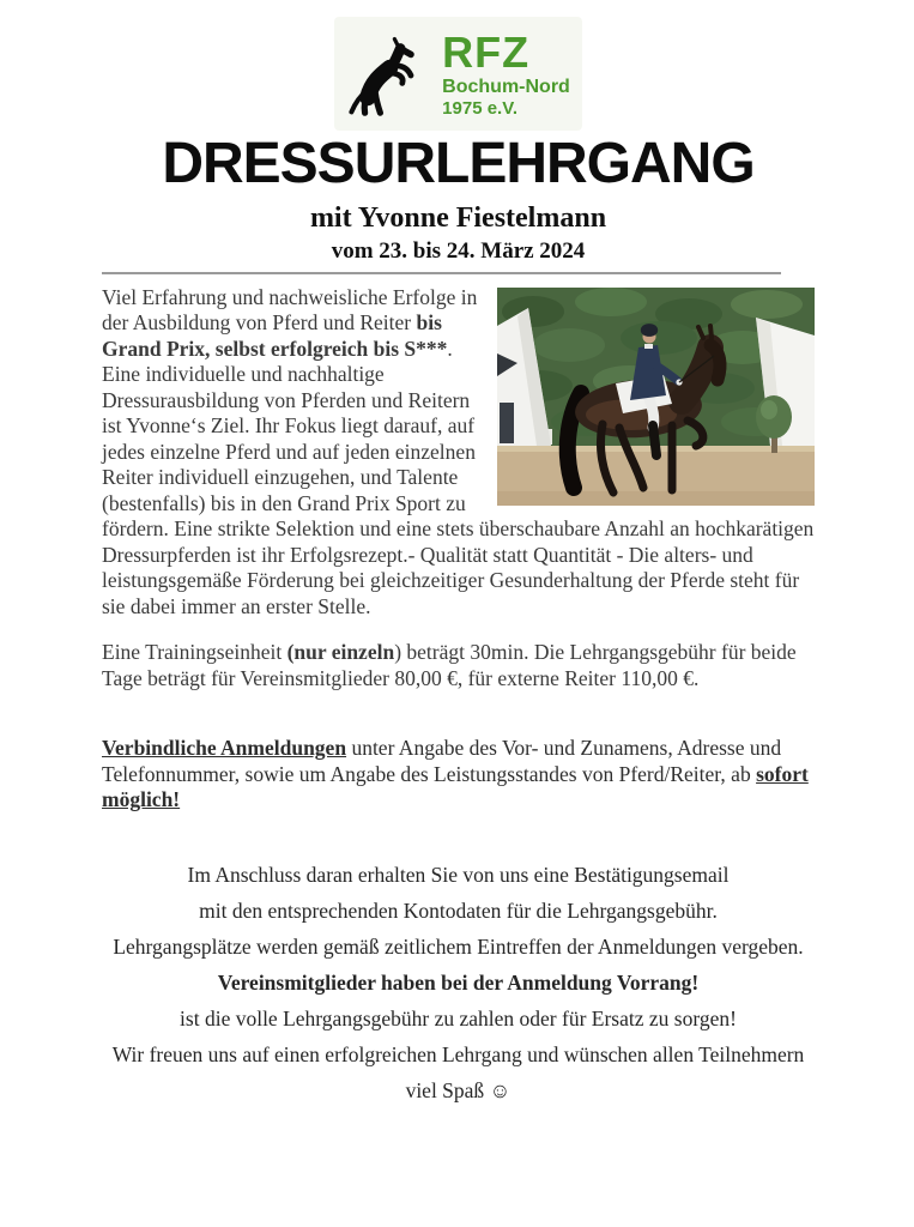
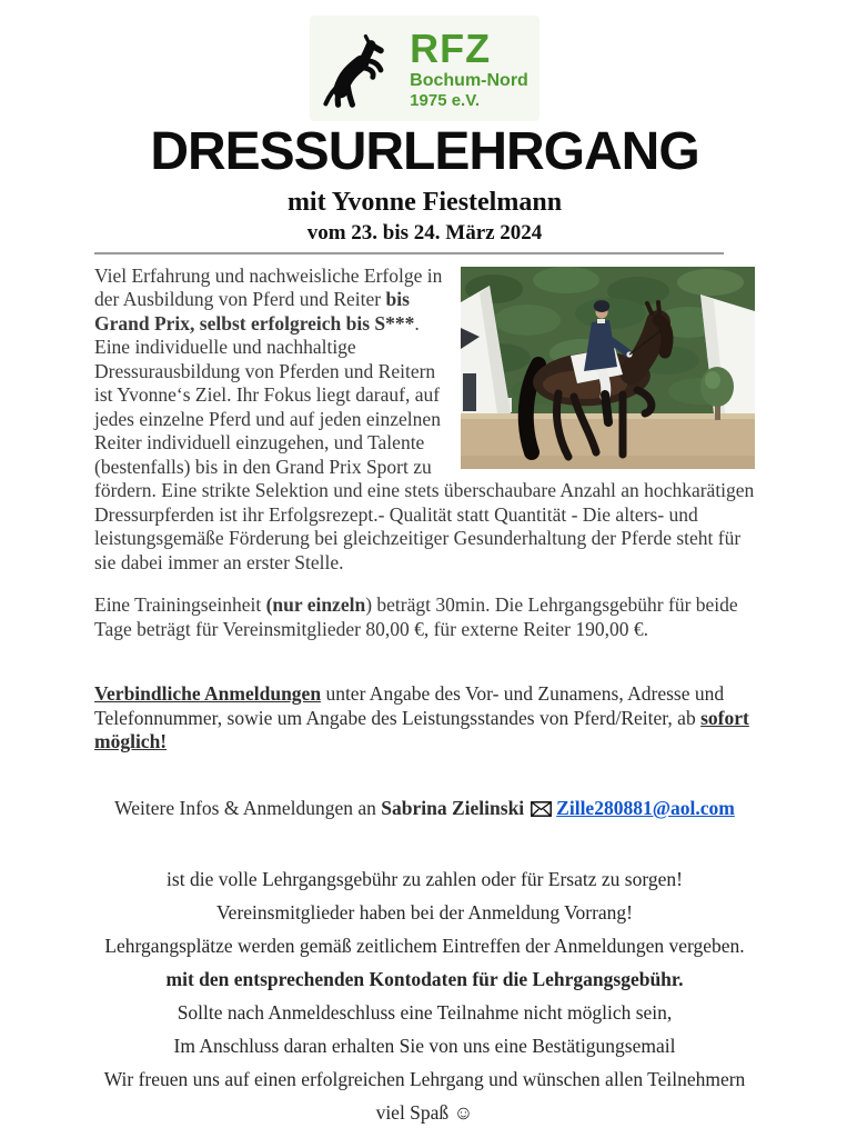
  RFZ
  Bochum-Nord
  1975 e.V.
  DRESSURLEHRGANG
  mit Yvonne Fiestelmann
  vom 23. bis 24. März 2024
  Viel Erfahrung und nachweisliche Erfolge in der Ausbildung von Pferd und Reiter bis Grand Prix, selbst erfolgreich bis S***. Eine individuelle und nachhaltige Dressurausbildung von Pferden und Reitern ist Yvonne‘s Ziel. Ihr Fokus liegt darauf, auf jedes einzelne Pferd und auf jeden einzelnen Reiter individuell einzugehen, und Talente (bestenfalls) bis in den Grand Prix Sport zu fördern. Eine strikte Selektion und eine stets überschaubare Anzahl an hochkarätigen Dressurpferden ist ihr Erfolgsrezept.- Qualität statt Quantität - Die alters- und leistungsgemäße Förderung bei gleichzeitiger Gesunderhaltung der Pferde steht für sie dabei immer an erster Stelle.
- Eine Trainingseinheit (nur einzeln) beträgt 30min. Die Lehrgangsgebühr für beide Tage beträgt für Vereinsmitglieder 80,00 €, für externe Reiter 110,00 €.
+ Eine Trainingseinheit (nur einzeln) beträgt 30min. Die Lehrgangsgebühr für beide Tage beträgt für Vereinsmitglieder 80,00 €, für externe Reiter 190,00 €.
  Verbindliche Anmeldungen unter Angabe des Vor- und Zunamens, Adresse und Telefonnummer, sowie um Angabe des Leistungsstandes von Pferd/Reiter, ab sofort möglich!
+ Weitere Infos & Anmeldungen an Sabrina Zielinski Zille280881@aol.com
- Im Anschluss daran erhalten Sie von uns eine Bestätigungsemail
+ ist die volle Lehrgangsgebühr zu zahlen oder für Ersatz zu sorgen!
- mit den entsprechenden Kontodaten für die Lehrgangsgebühr.
+ Vereinsmitglieder haben bei der Anmeldung Vorrang!
  Lehrgangsplätze werden gemäß zeitlichem Eintreffen der Anmeldungen vergeben.
- Vereinsmitglieder haben bei der Anmeldung Vorrang!
+ mit den entsprechenden Kontodaten für die Lehrgangsgebühr.
+ Sollte nach Anmeldeschluss eine Teilnahme nicht möglich sein,
- ist die volle Lehrgangsgebühr zu zahlen oder für Ersatz zu sorgen!
+ Im Anschluss daran erhalten Sie von uns eine Bestätigungsemail
  Wir freuen uns auf einen erfolgreichen Lehrgang und wünschen allen Teilnehmern
  viel Spaß ☺
